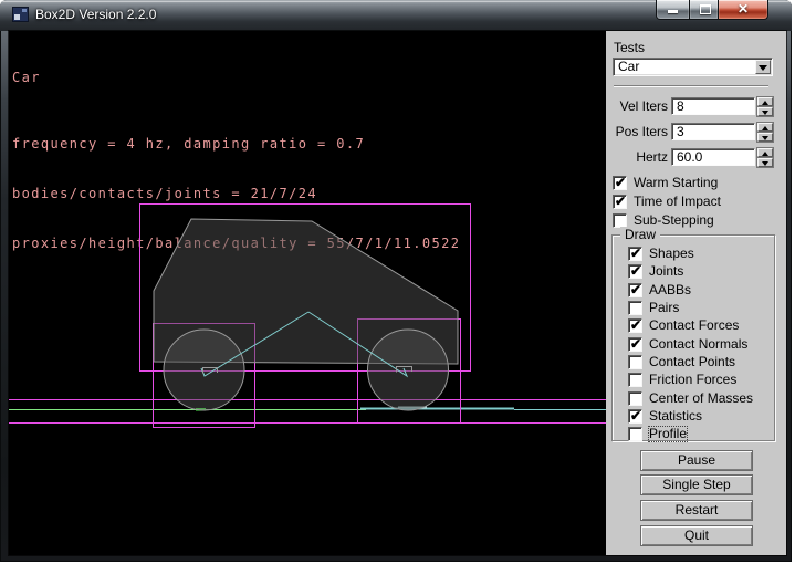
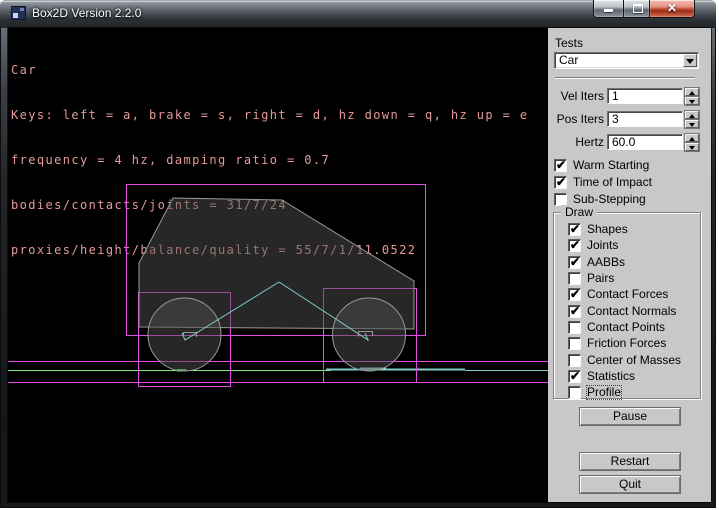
  Box2D Version 2.2.0
  ✕
  Car
+ Keys: left = a, brake = s, right = d, hz down = q, hz up = e
  frequency = 4 hz, damping ratio = 0.7
- bodies/contacts/joints = 21/7/24
+ bodies/contacts/joints = 31/7/24
  proxies/height/balance/quality = 55/7/1/11.0522
  Tests
  Car
  Vel Iters
- 8
+ 1
  Pos Iters
  3
  Hertz
  60.0
  ✔
  Warm Starting
  ✔
  Time of Impact
  Sub-Stepping
  Draw
  ✔
  Shapes
  ✔
  Joints
  ✔
  AABBs
  Pairs
  ✔
  Contact Forces
  ✔
  Contact Normals
  Contact Points
  Friction Forces
  Center of Masses
  ✔
  Statistics
  Profile
  Pause
- Single Step
  Restart
  Quit
